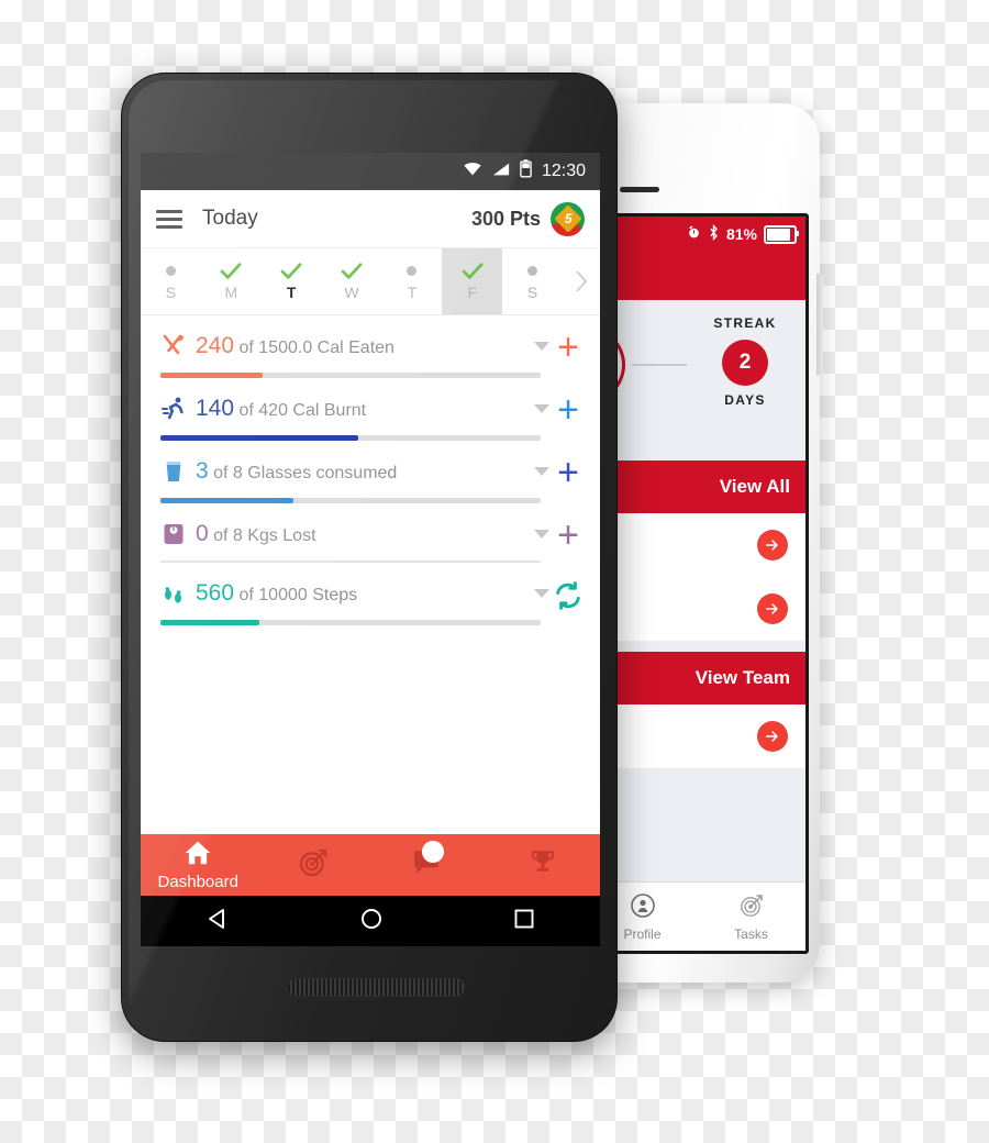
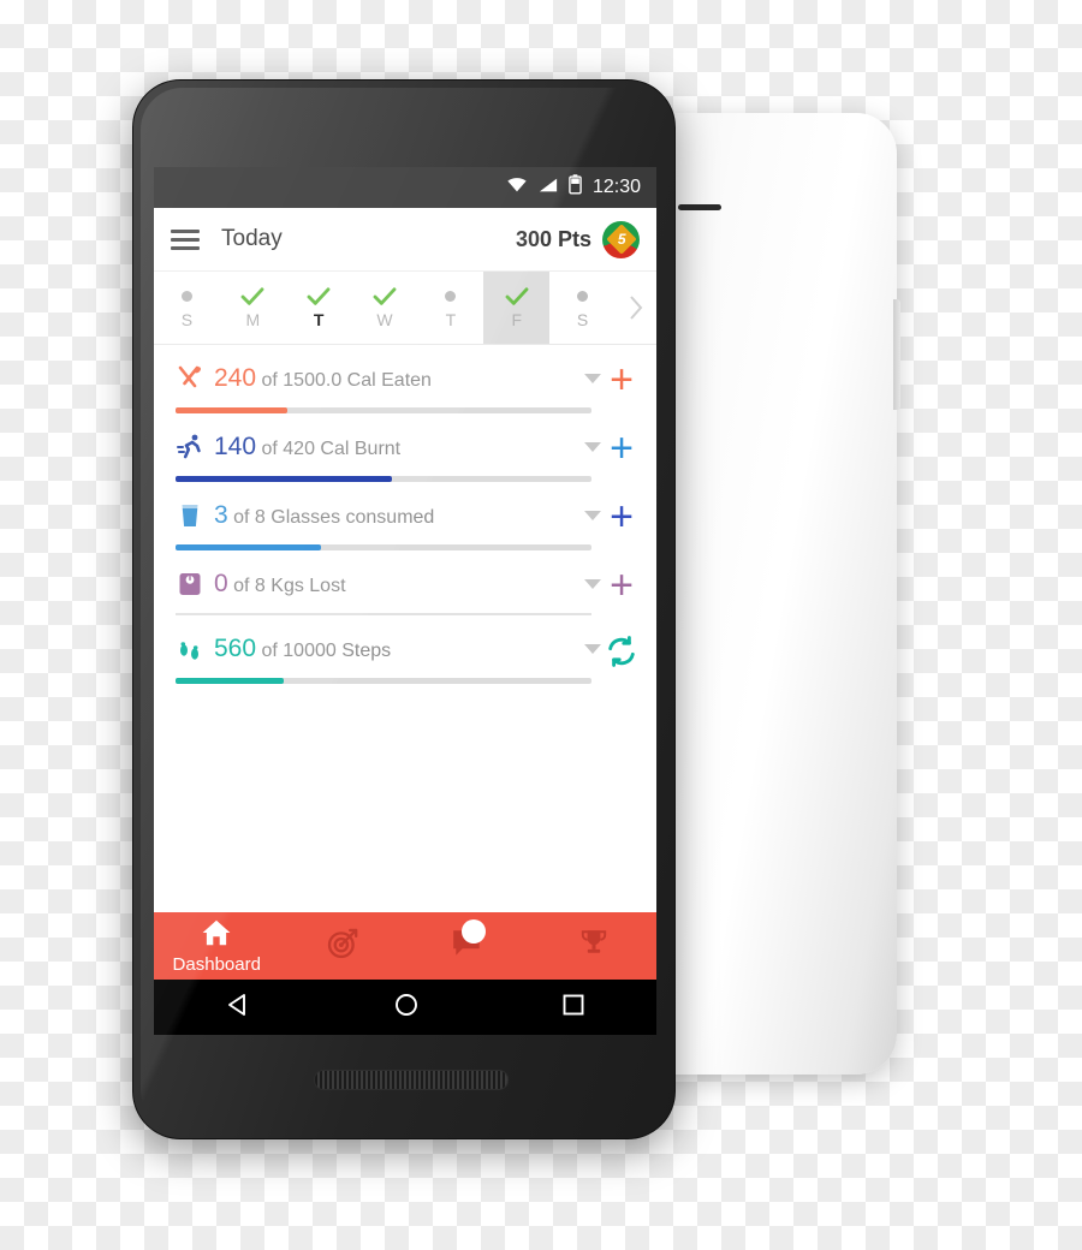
- 81%
- STREAK
- 2
- DAYS
- View All
- View Team
- Profile
- Tasks
